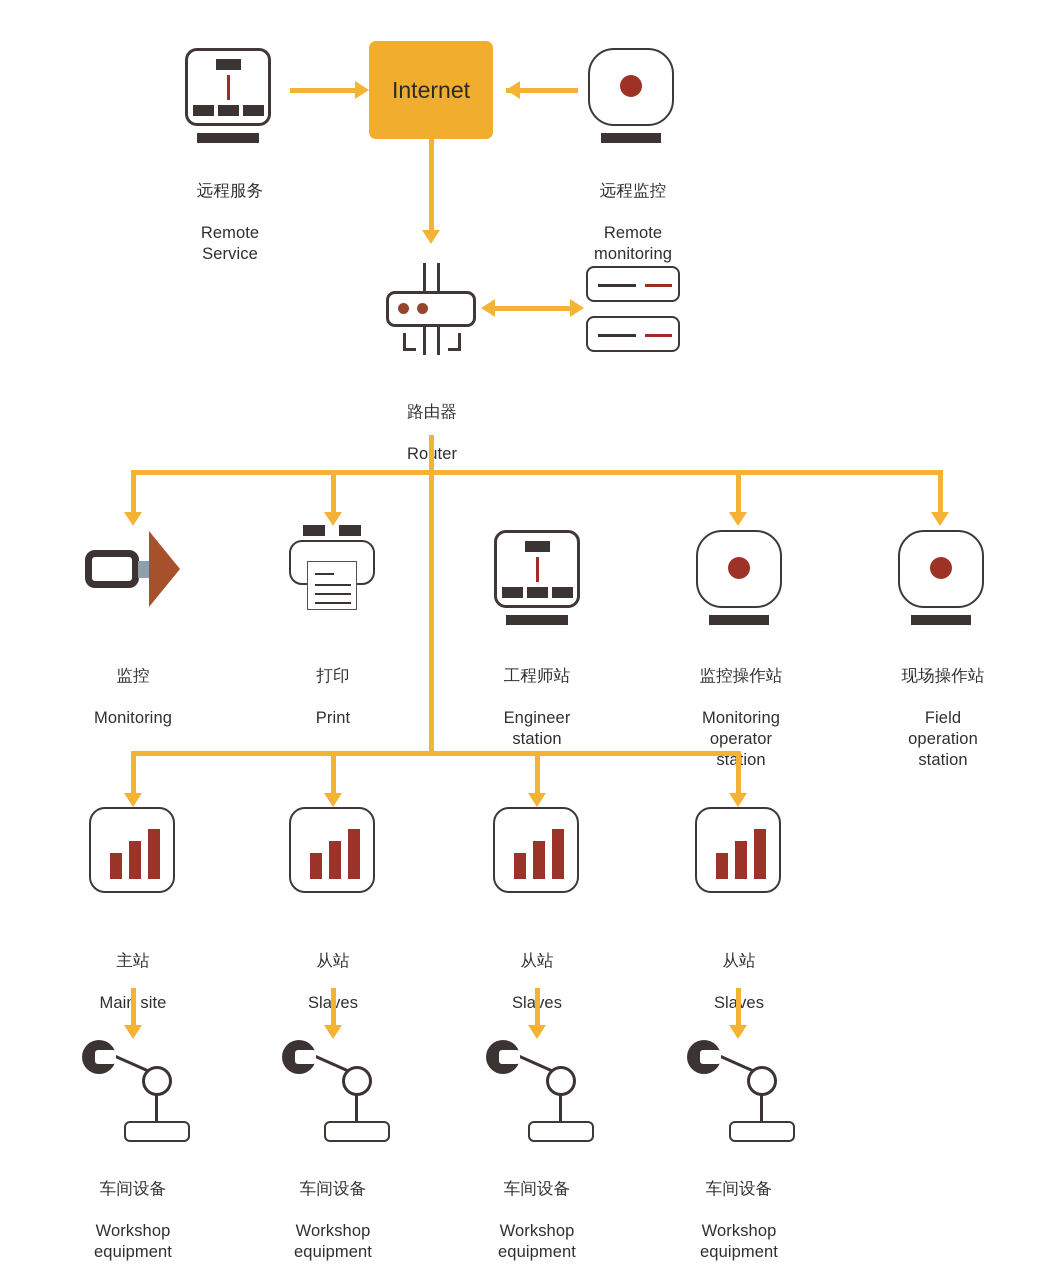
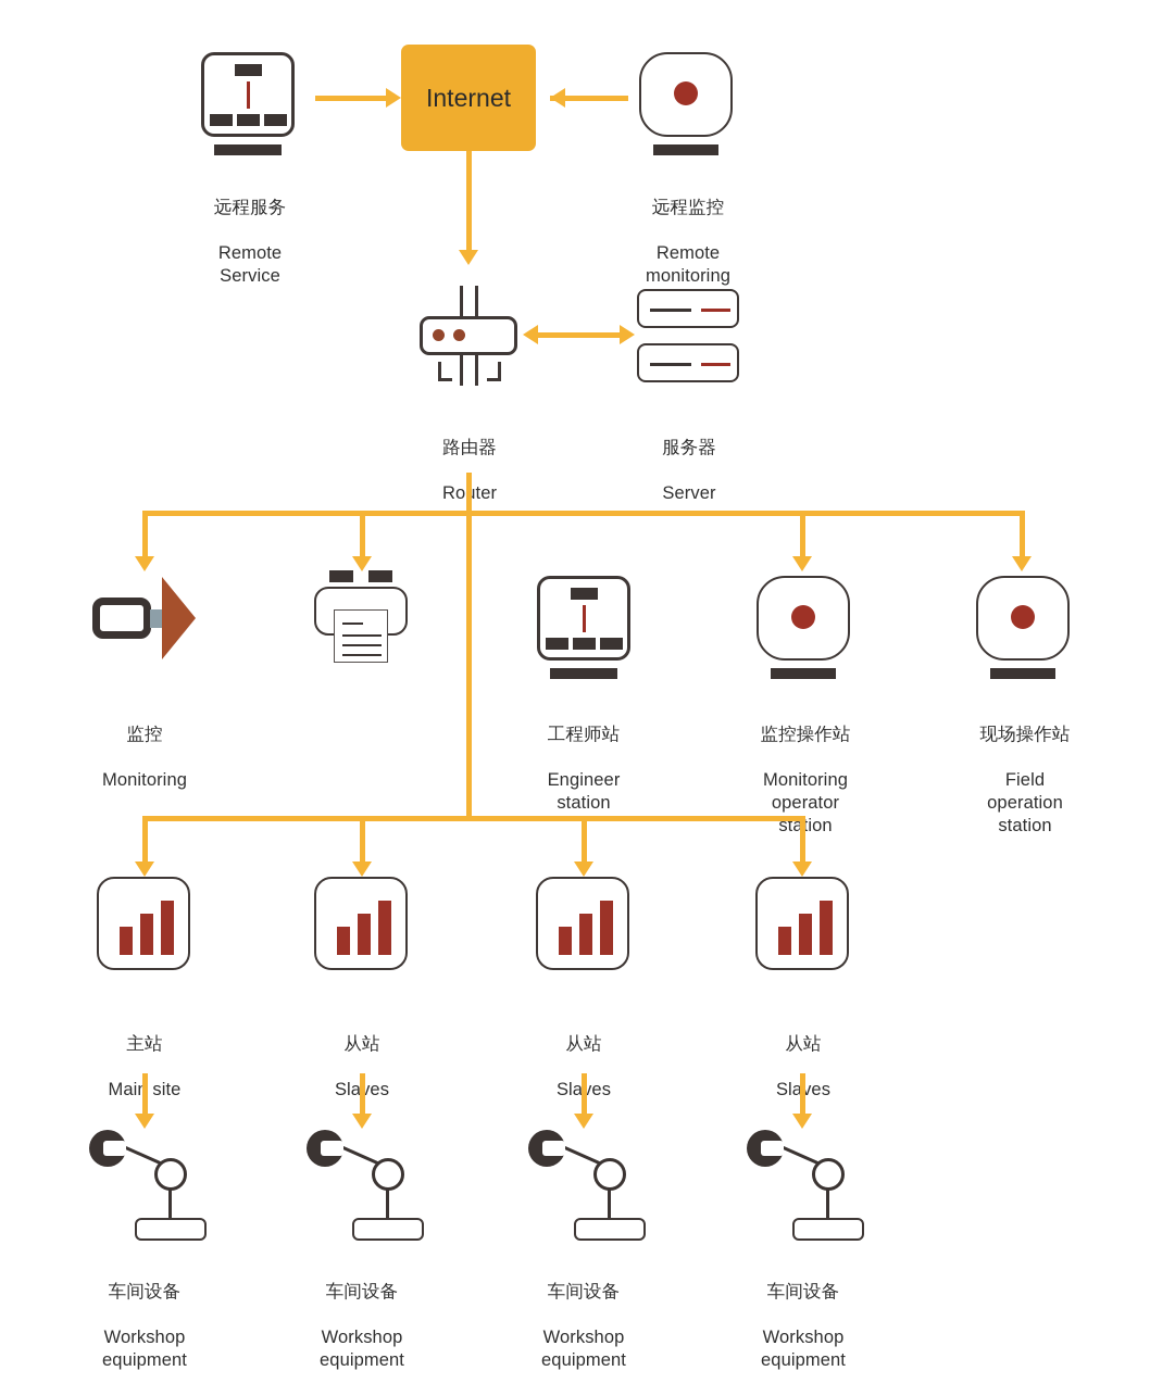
  远程服务
  Remote
  Service
  Internet
  远程监控
  Remote
  monitoring
  路由器
  Roter
+ 服务器
+ Server
  监控
  Monitoring
- 打印
- Print
  工程师站
  Engineer
  station
  监控操作站
  Monitoring
  operator
  staion
  现场操作站
  Field
  operation
  station
  主站
  Mai site
  从站
  Slaves
  从站
  Slaves
  从站
  Slaves
  车间设备
  Workshop
  equipment
  车间设备
  Workshop
  equipment
  车间设备
  Workshop
  equipment
  车间设备
  Workshop
  equipment
